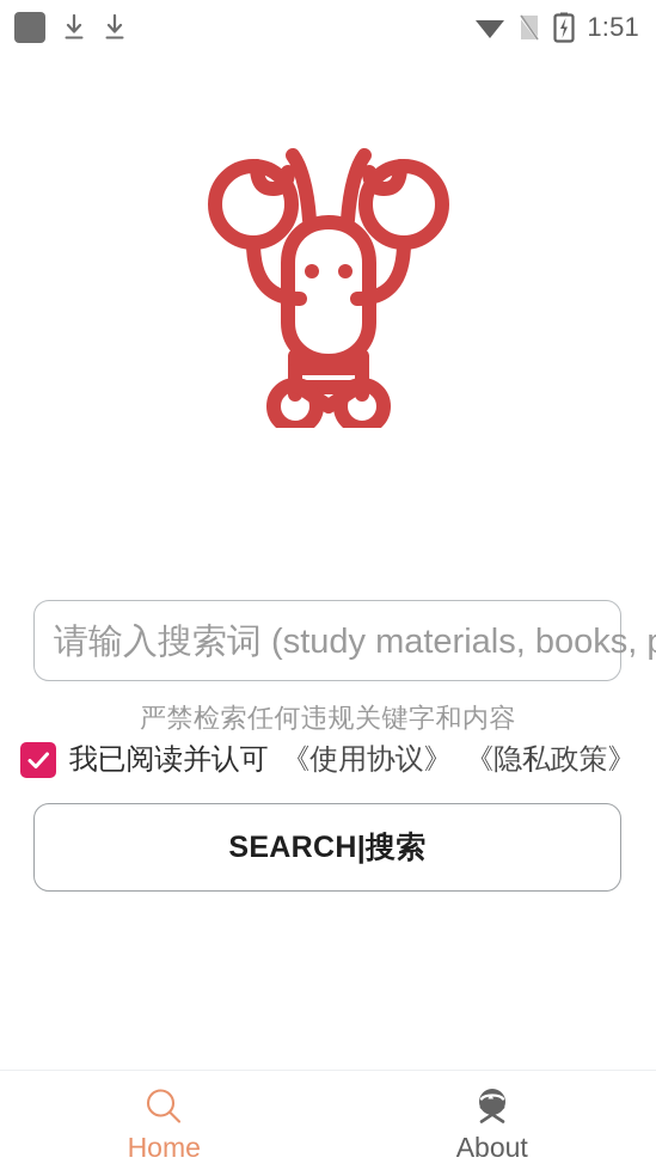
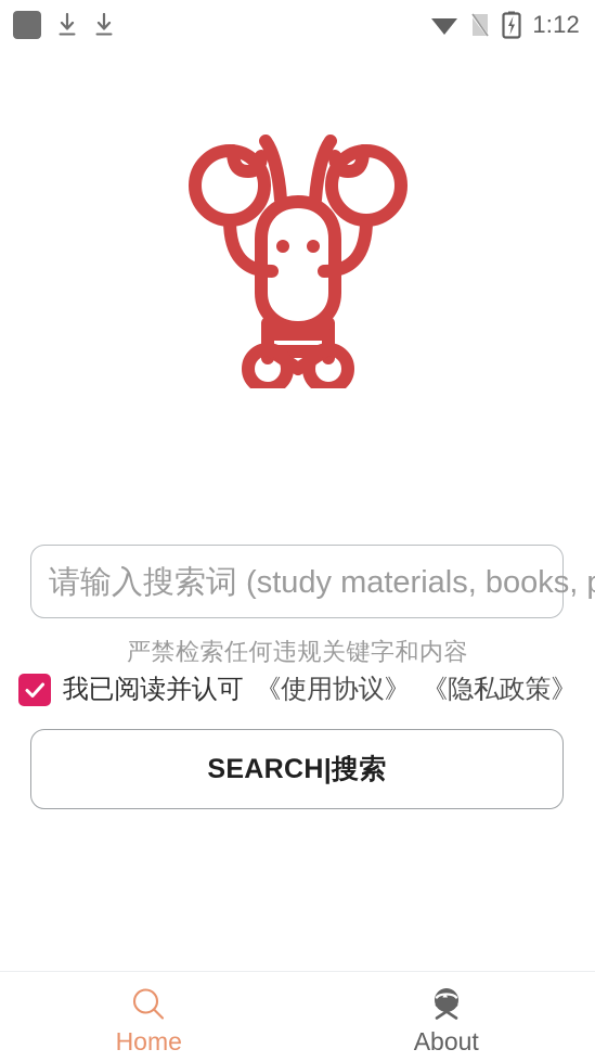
- 1:51
+ 1:12
  请输入搜索词 (study materials, books,
  严禁检索任何违规关键字和内容
  我已阅读并认可
  《使用协议》
  《隐私政策》
  SEARCH|搜索
  Home
  About
